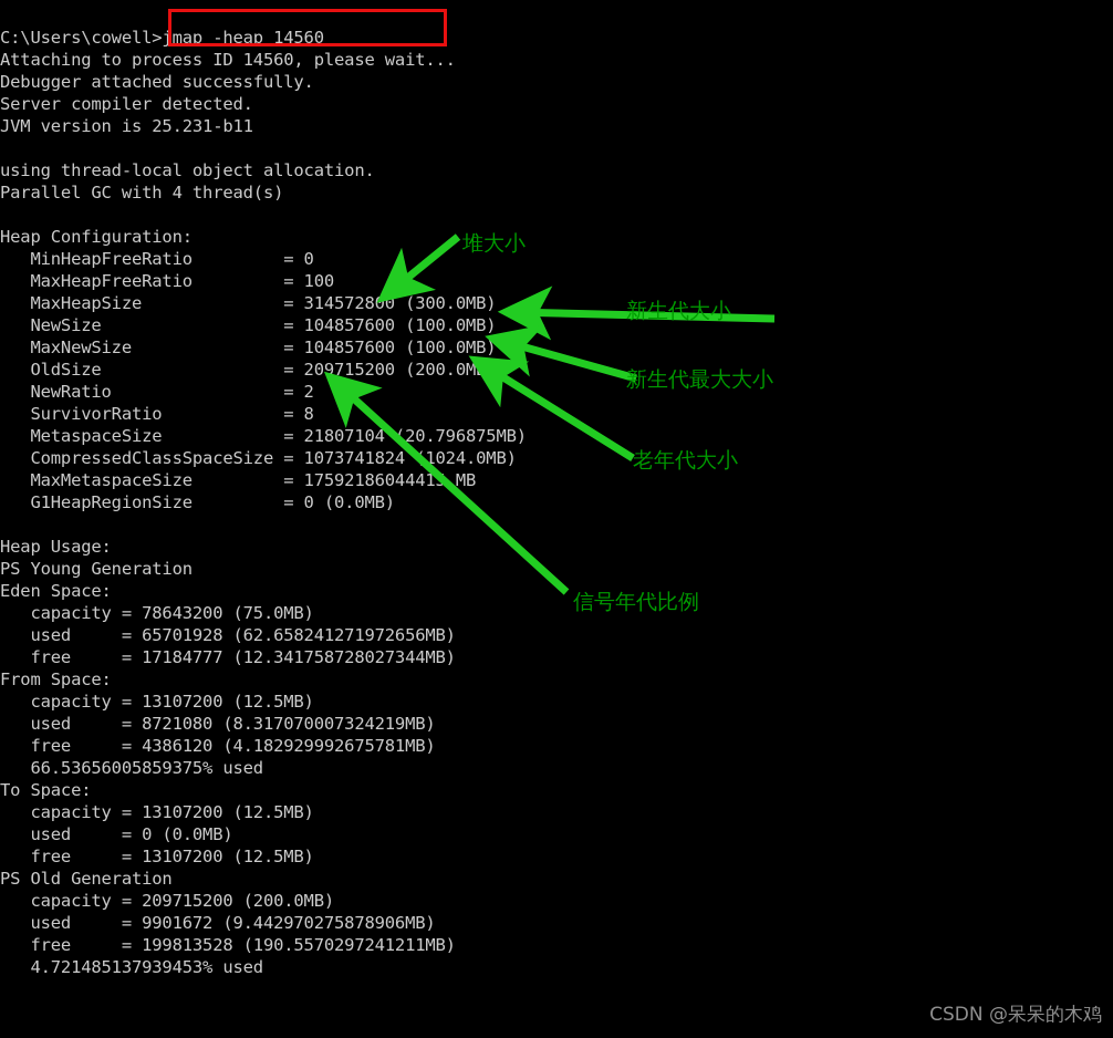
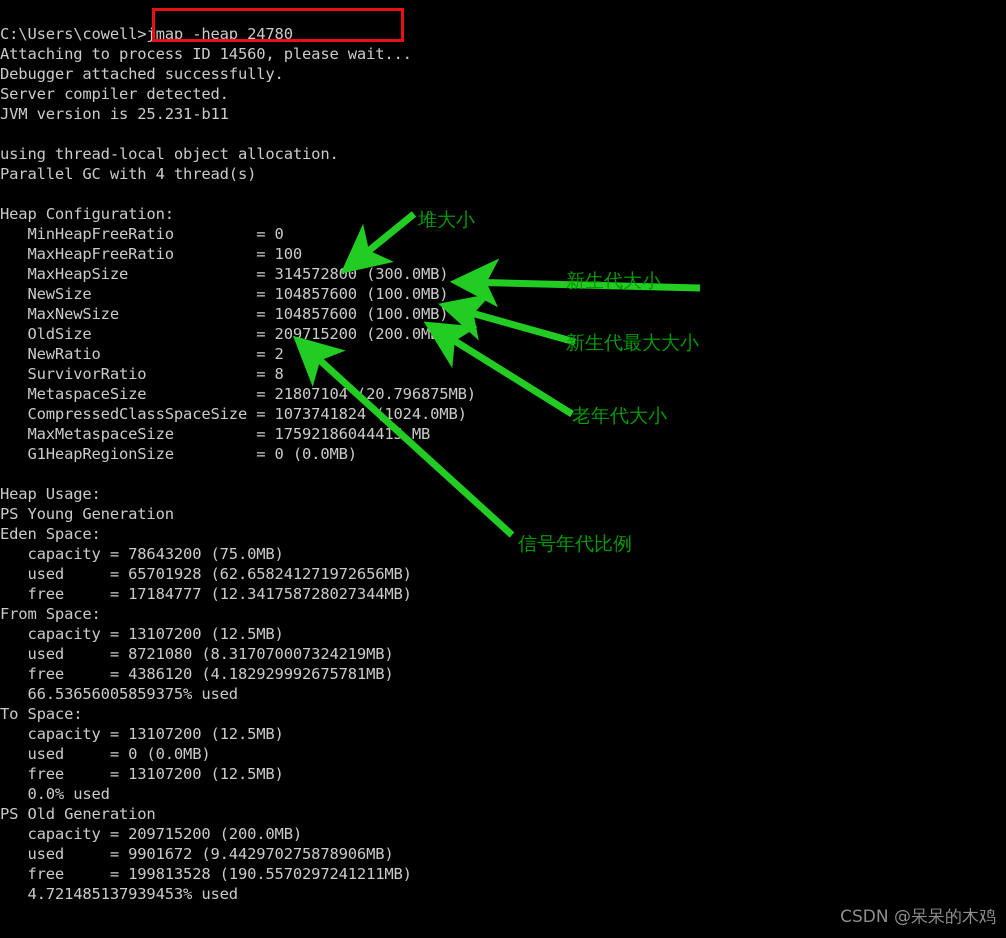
- C:\Users\cowell>jmap -heap 14560
+ C:\Users\cowell>jmap -heap 24780
  Attaching to process ID 14560, please wait...
  Debugger attached successfully.
  Server compiler detected.
  JVM version is 25.231-b11
  using thread-local object allocation.
  Parallel GC with 4 thread(s)
  Heap Configuration:
  MinHeapFreeRatio = 0
  MaxHeapFreeRatio = 100
  MaxHeapSize = 314572800 (300.0MB)
  NewSize = 104857600 (100.0MB)
  MaxNewSize = 104857600 (100.0MB)
  OldSize = 209715200 (200.0MB
  NewRatio = 2
  SurvivorRatio = 8
  MetaspaceSize = 2180710420.796875MB)
  CompressedClassSpaceSize = 10737418241024.0MB)
  MaxMetaspaceSize = 1759218604441 MB
  G1HeapRegionSize = 0 (0.0MB)
  Heap Usage:
  PS Young Generation
  Eden Space:
  capacity = 78643200 (75.0MB)
  used = 65701928 (62.658241271972656MB)
  free = 17184777 (12.341758728027344MB)
  From Space:
  capacity = 13107200 (12.5MB)
  used = 8721080 (8.317070007324219MB)
  free = 4386120 (4.182929992675781MB)
  66.53656005859375% used
  To Space:
  capacity = 13107200 (12.5MB)
  used = 0 (0.0MB)
  free = 13107200 (12.5MB)
+ 0.0% used
  PS Old Generation
  capacity = 209715200 (200.0MB)
  used = 9901672 (9.442970275878906MB)
  free = 199813528 (190.5570297241211MB)
  4.721485137939453% used
  堆大小
  新生代大小
  新生代最大大小
  老年代大小
  信号年代比例
  CSDN @呆呆的木鸡
